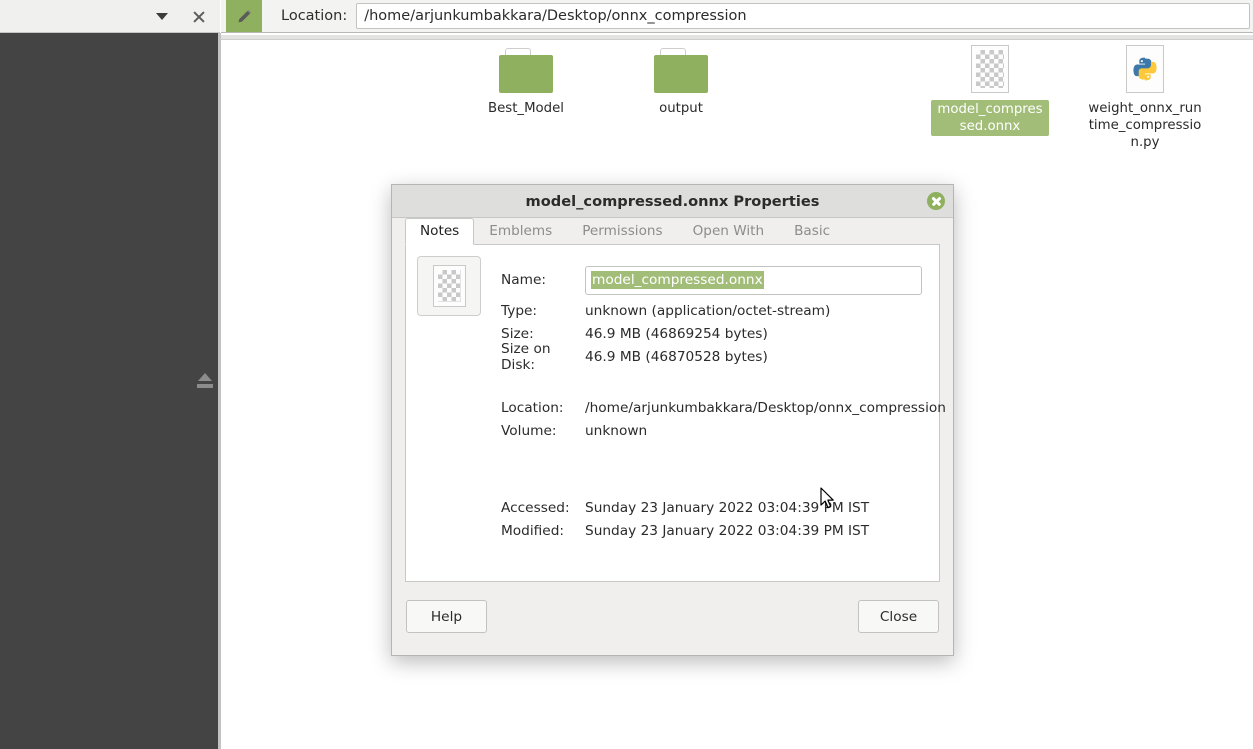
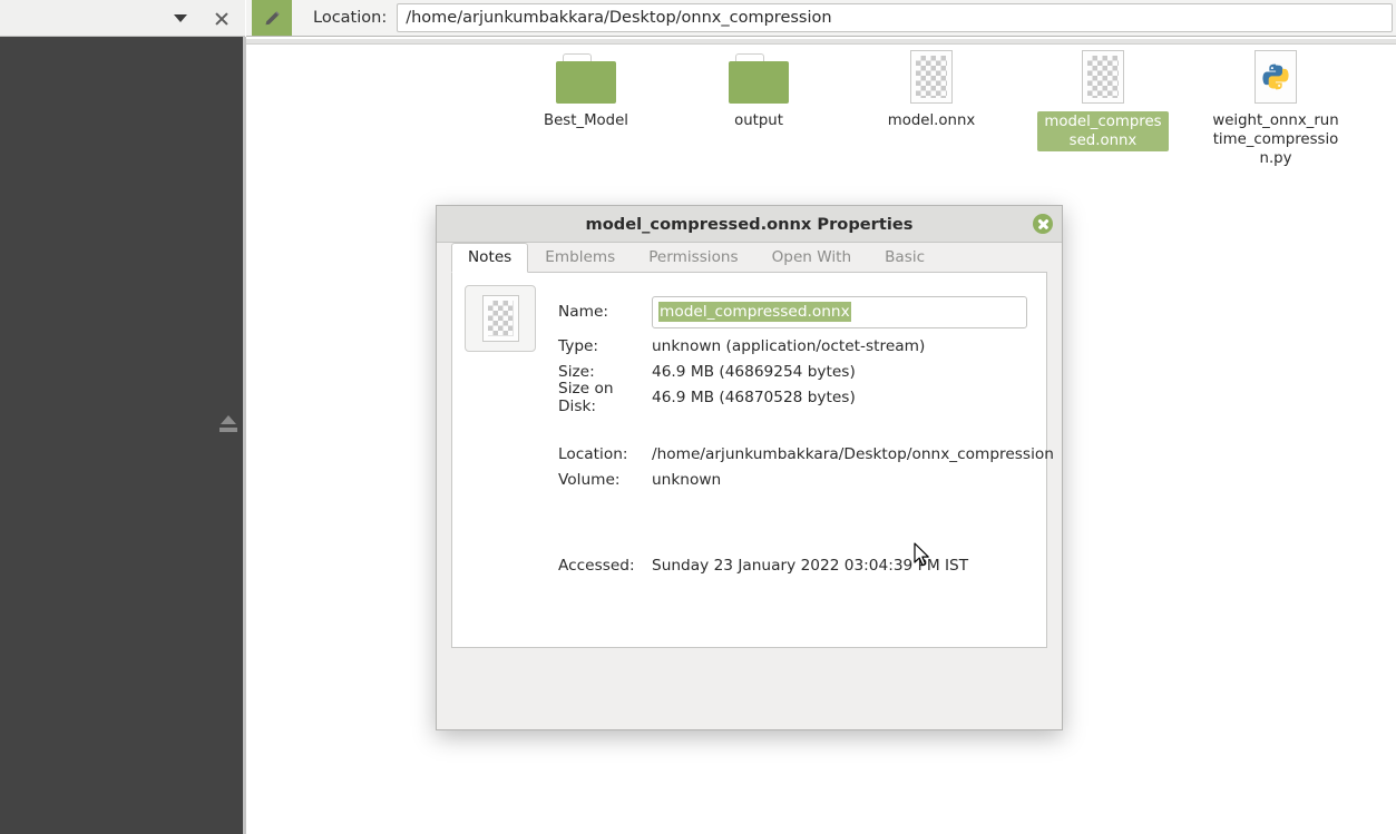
  Location:
  /home/arjunkumbakkara/Desktop/onnx_compression
  Best_Model
  output
+ model.onnx
  model_compressed.onnx
  weight_onnx_runtime_compression.py
  model_compressed.onnx Properties
  Notes
  Emblems
  Permissions
  Open With
  Basic
  Name:
  model_compressed.onnx
  Type:
  unknown (application/octet-stream)
  Size:
  46.9 MB (46869254 bytes)
  Size on Disk:
  46.9 MB (46870528 bytes)
  Location:
  /home/arjunkumbakkara/Desktop/onnx_compression
  Volume:
  unknown
  Accessed:
  Sunday 23 January 2022 03:04:39M IST
- Modified:
- Sunday 23 January 2022 03:04:39 PM IST
- Help
- Close
